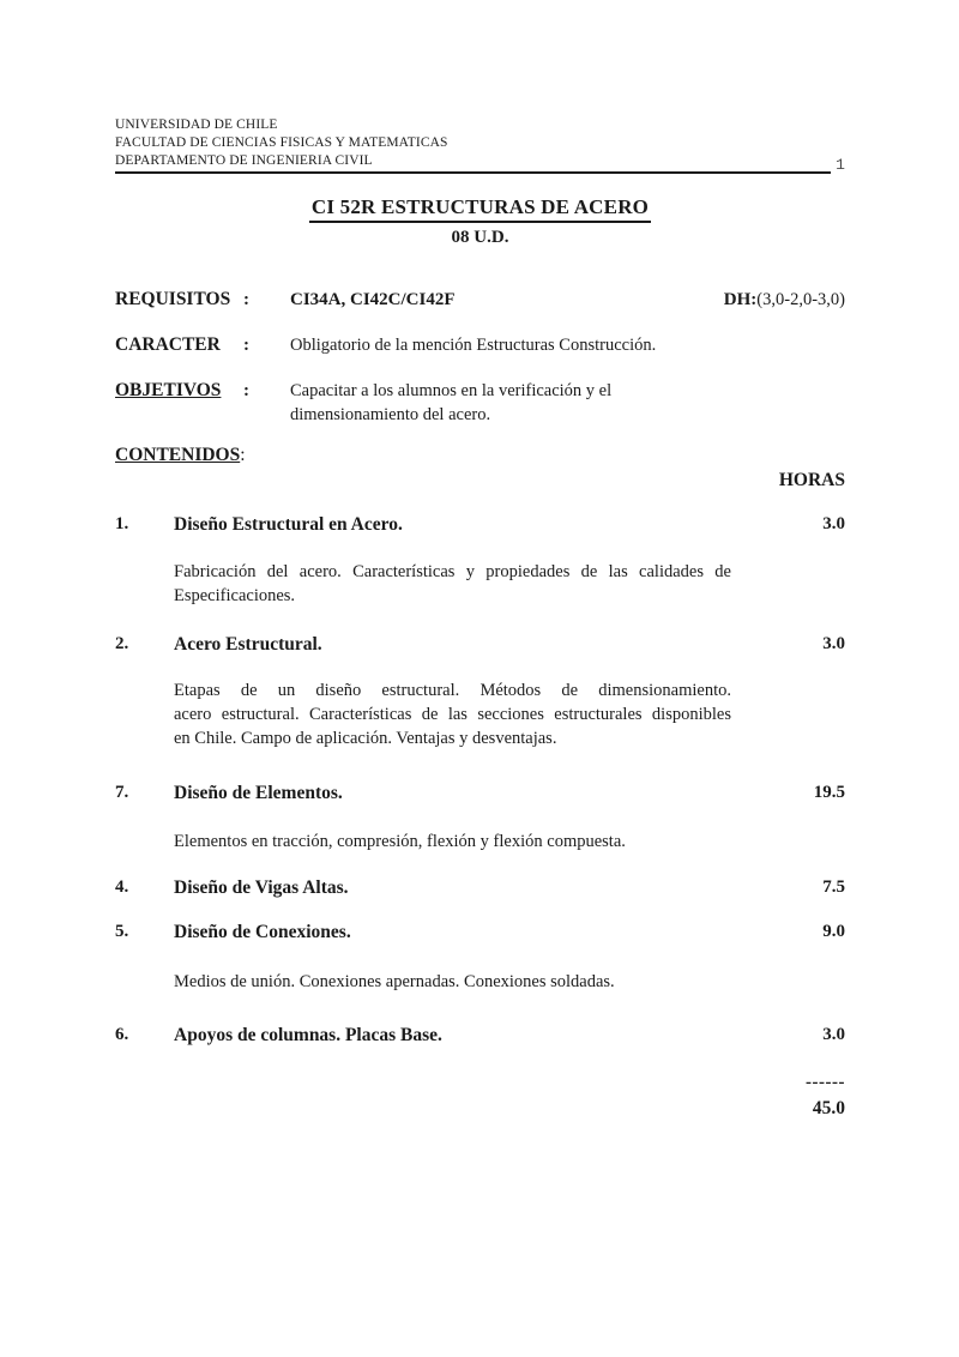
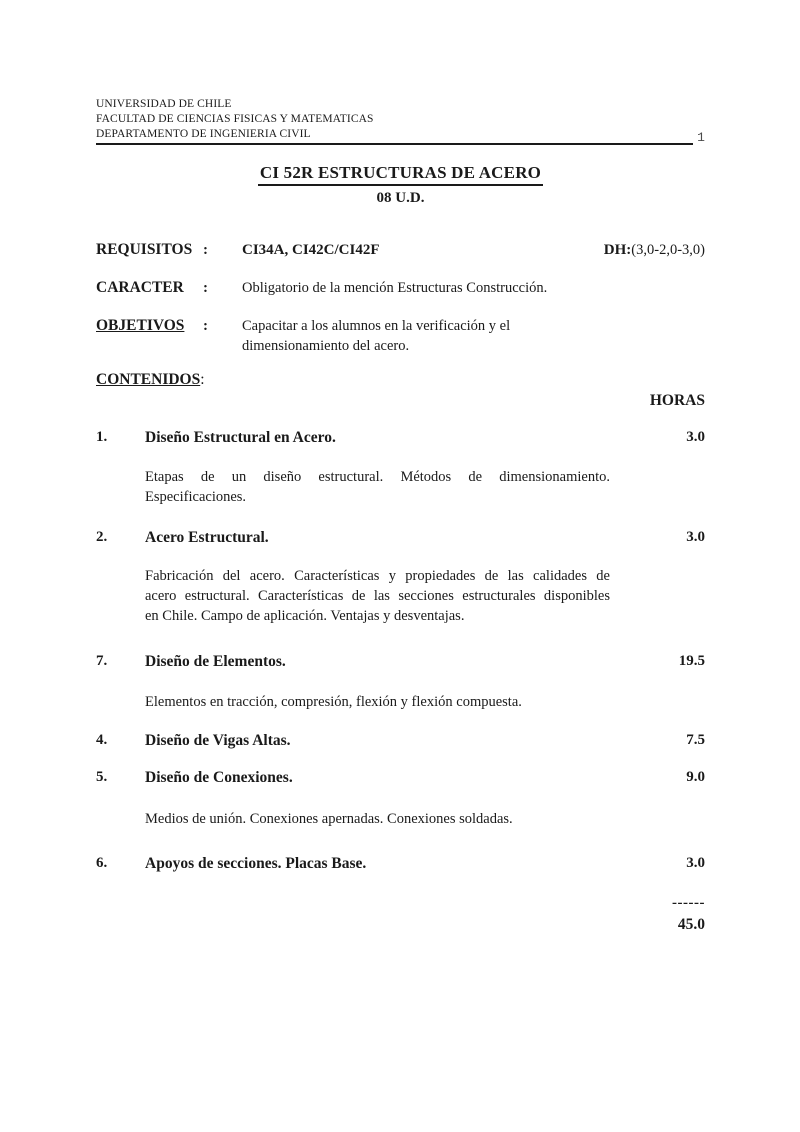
  UNIVERSIDAD DE CHILE
  FACULTAD DE CIENCIAS FISICAS Y MATEMATICAS
  DEPARTAMENTO DE INGENIERIA CIVIL
  1
  CI 52R ESTRUCTURAS DE ACERO
  08 U.D.
  REQUISITOS
  :
  CI34A, CI42C/CI42F
  DH:(3,0-2,0-3,0)
  CARACTER
  :
  Obligatorio de la mención Estructuras Construcción.
  OBJETIVOS
  :
  Capacitar a los alumnos en la verificación y el
  dimensionamiento del acero.
  CONTENIDOS:
  HORAS
  1.
  Diseño Estructural en Acero.
  3.0
- Fabricación del acero. Características y propiedades de las calidades de
+ Etapas de un diseño estructural. Métodos de dimensionamiento.
  Especificaciones.
  2.
  Acero Estructural.
  3.0
- Etapas de un diseño estructural. Métodos de dimensionamiento.
+ Fabricación del acero. Características y propiedades de las calidades de
  acero estructural. Características de las secciones estructurales disponibles
  en Chile. Campo de aplicación. Ventajas y desventajas.
  7.
  Diseño de Elementos.
  19.5
  Elementos en tracción, compresión, flexión y flexión compuesta.
  4.
  Diseño de Vigas Altas.
  7.5
  5.
  Diseño de Conexiones.
  9.0
  Medios de unión. Conexiones apernadas. Conexiones soldadas.
  6.
- Apoyos de columnas. Placas Base.
+ Apoyos de secciones. Placas Base.
  3.0
  ------
  45.0
